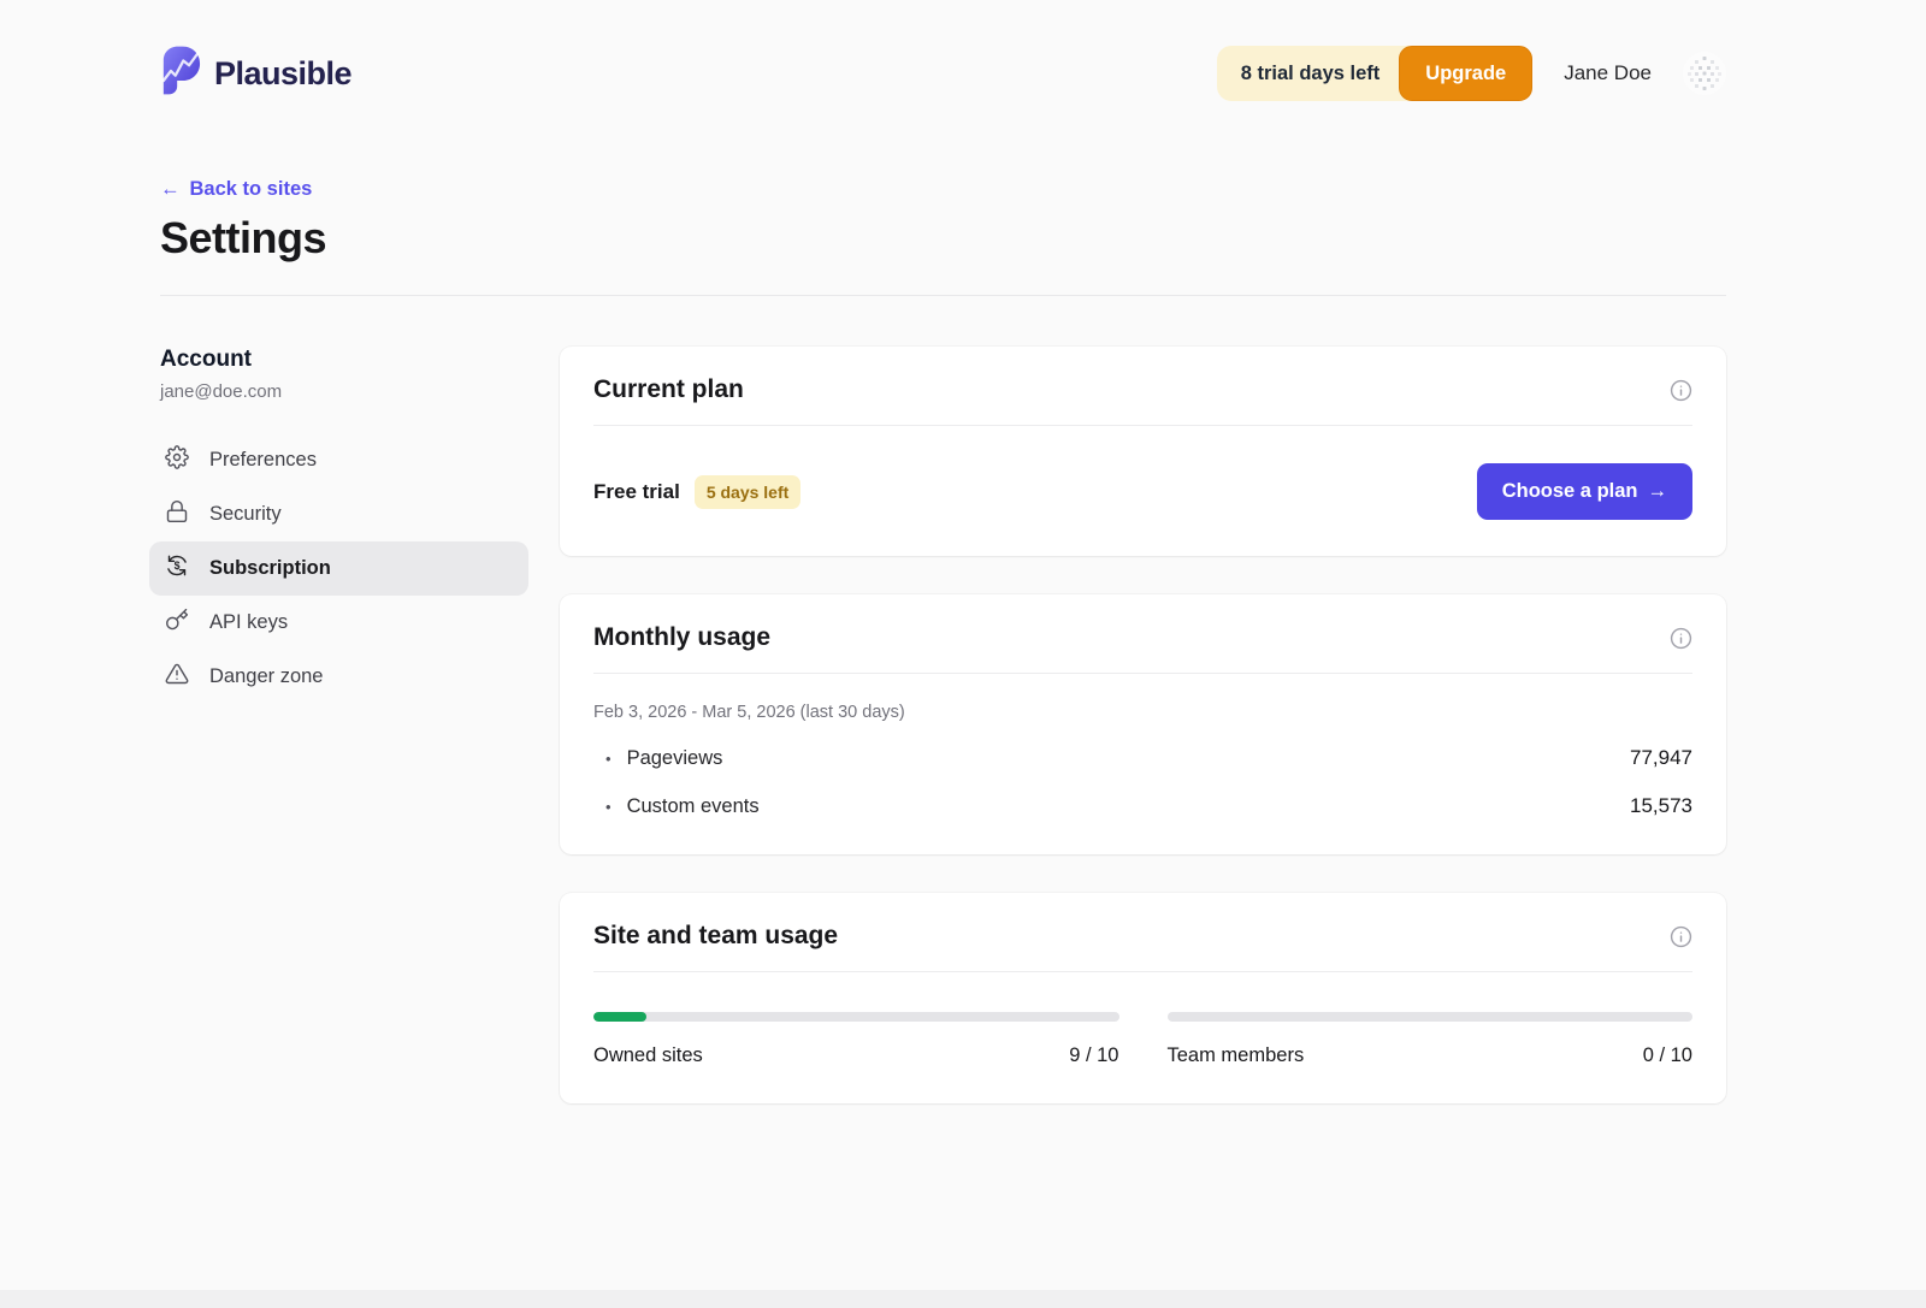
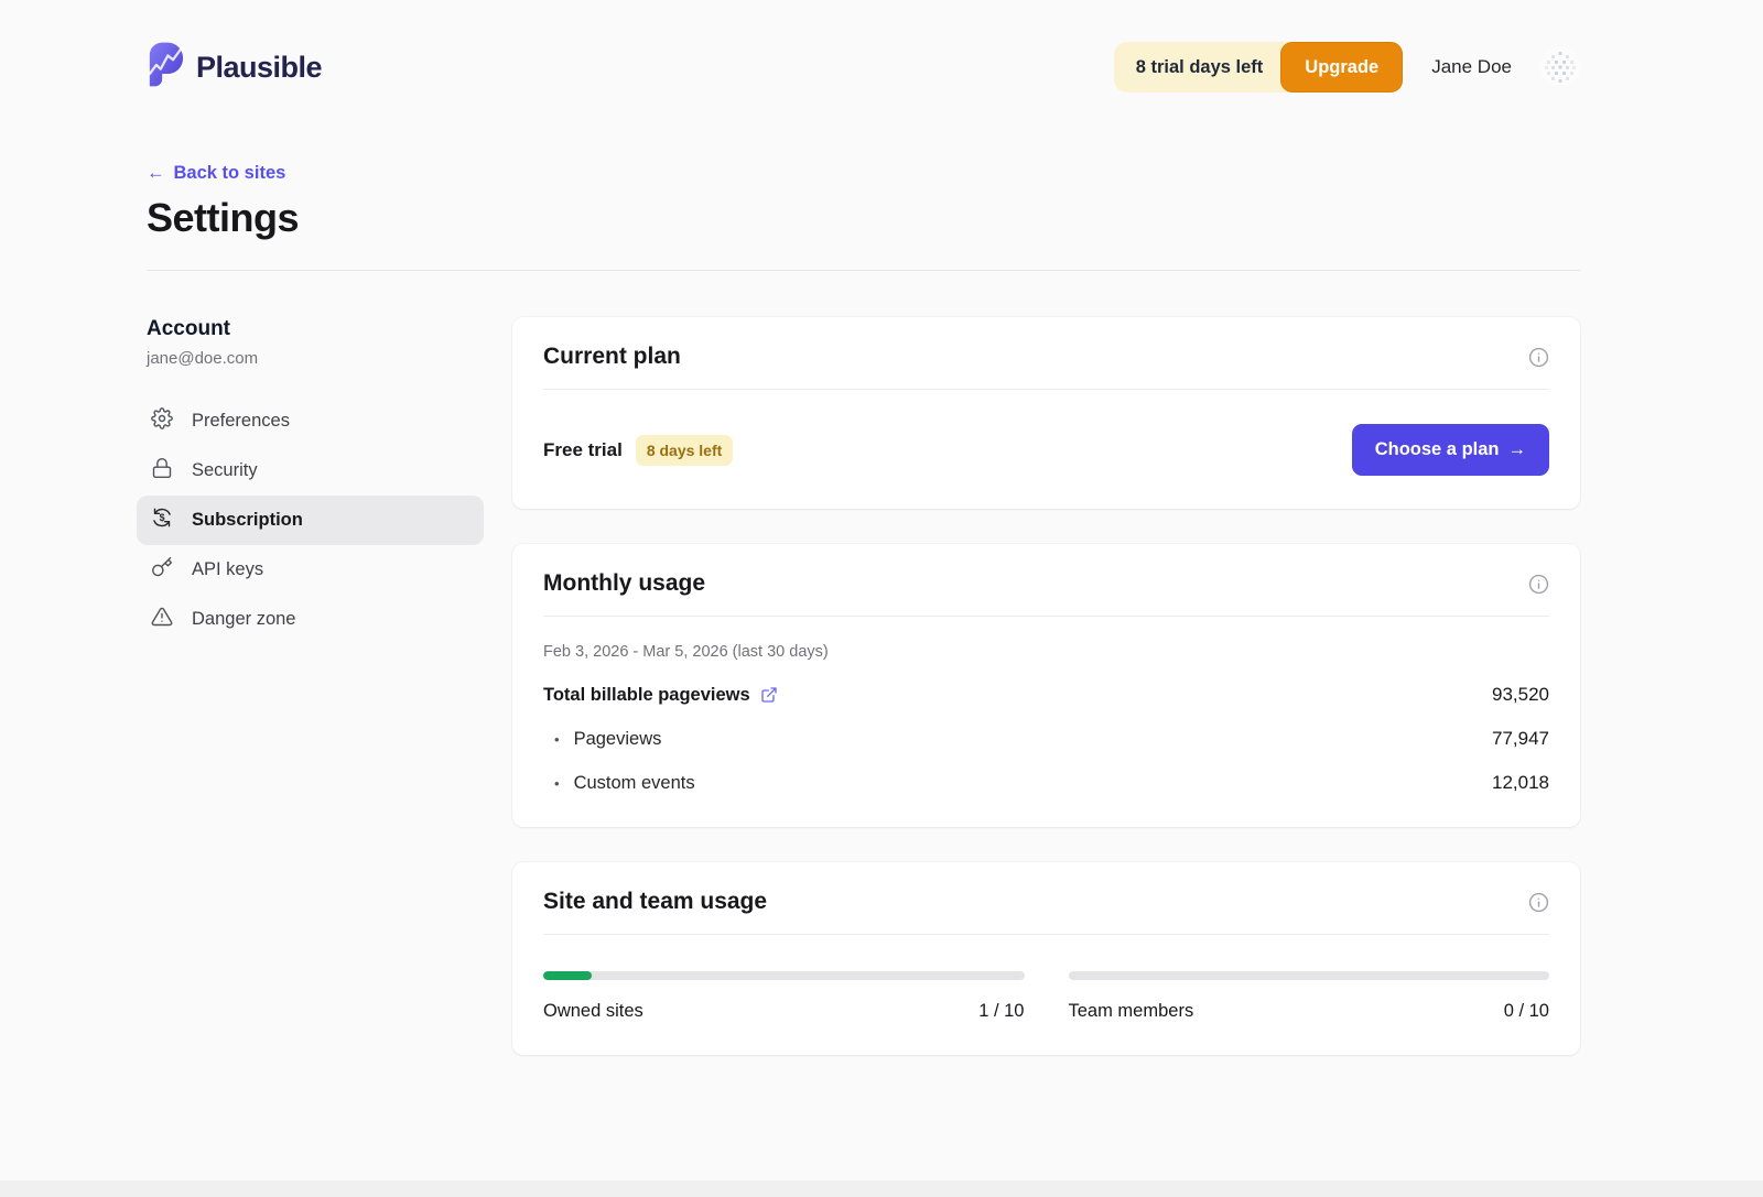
  Plausible
  8 trial days left
  Upgrade
  Jane Doe
  ←
  Back to sites
  Settings
  Account
  jane@doe.com
  Preferences
  Security
  $
  Subscription
  API keys
  Danger zone
  Current plan
  Free trial
- 5 days left
+ 8 days left
  Choose a plan
  →
  Monthly usage
  Feb 3, 2026 - Mar 5, 2026 (last 30 days)
+ Total billable pageviews
+ 93,520
  Pageviews
  77,947
  Custom events
- 15,573
+ 12,018
  Site and team usage
  Owned sites
- 9 / 10
+ 1 / 10
  Team members
  0 / 10
